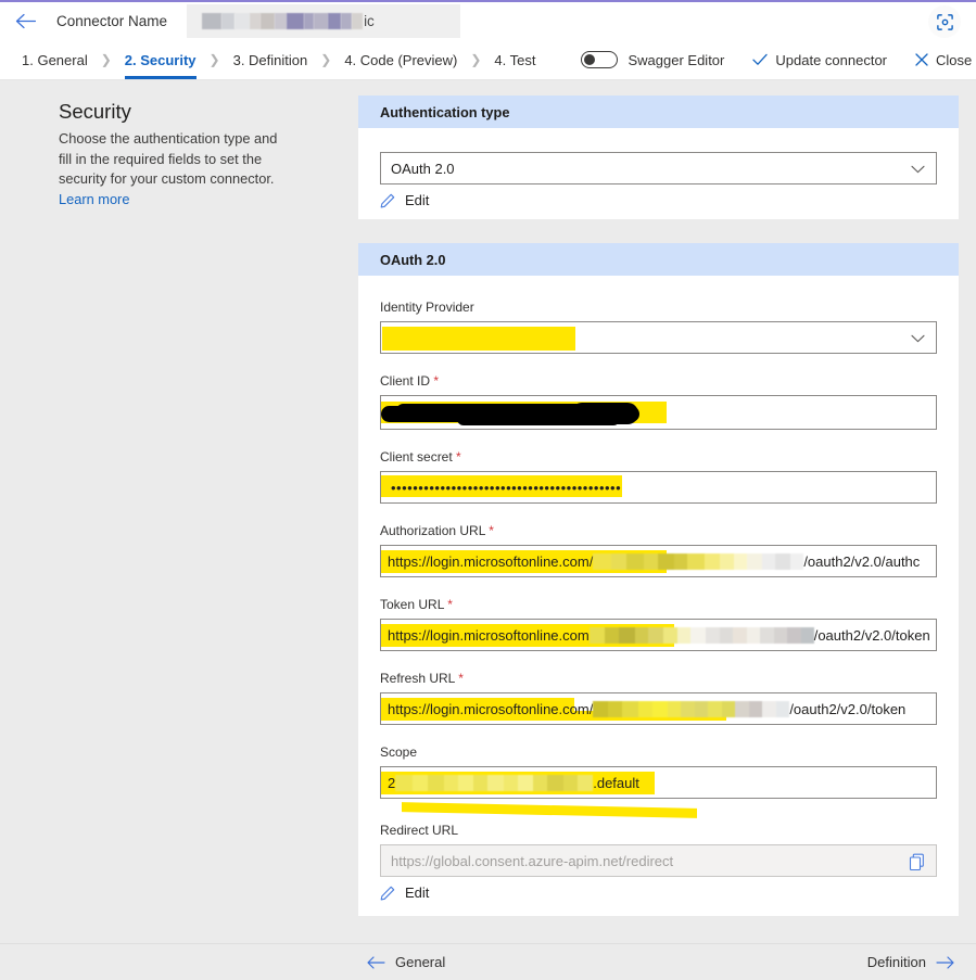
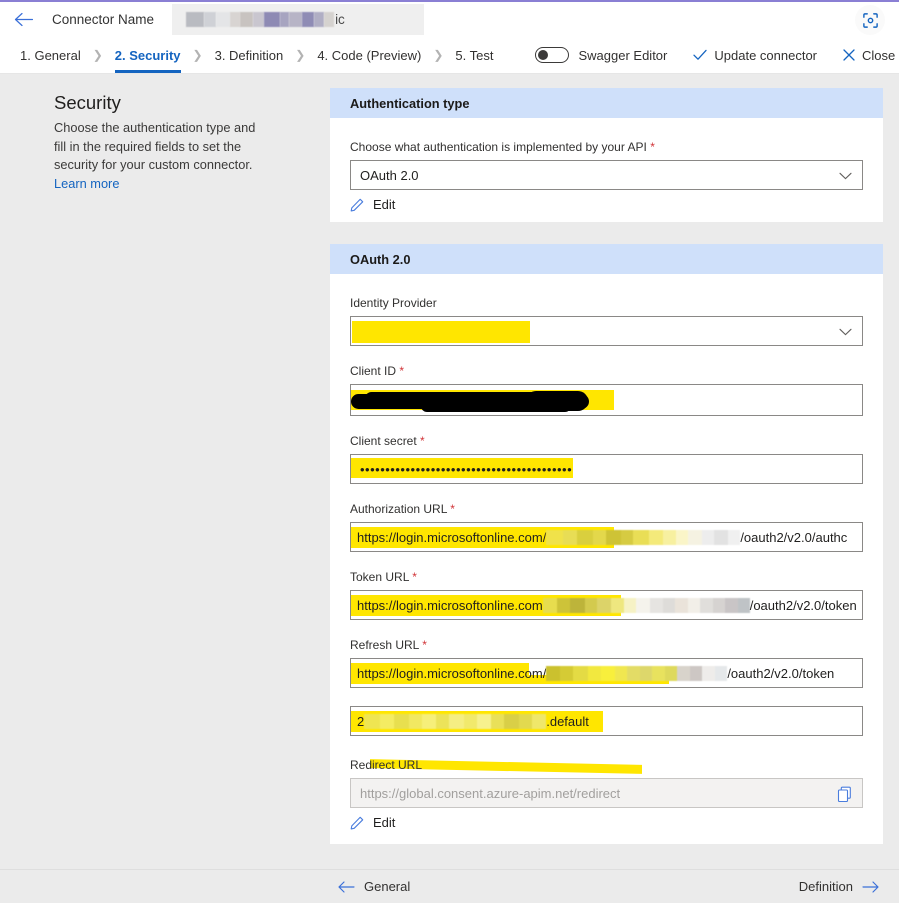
  Connector Name
  ic
  1. General
  ❯
  2. Security
  ❯
  3. Definition
  ❯
  4. Code (Preview)
  ❯
- 4. Test
+ 5. Test
  Swagger Editor
  Update connector
  Close
  Security
  Choose the authentication type and fill in the required fields to set the security for your custom connector. Learn more
  Authentication type
+ Choose what authentication is implemented by your API *
  OAuth 2.0
  Edit
  OAuth 2.0
  Identity Provider
  Client ID *
  Client secret *
  ••••••••••••••••••••••••••••••••••••••••••
  Authorization URL *
  https://login.microsoftonline.com/
  /oauth2/v2.0/authc
  Token URL *
  https://login.microsoftonline.com
  /oauth2/v2.0/token
  Refresh URL *
  https://login.microsoftonline.com/
  /oauth2/v2.0/token
- Scope
  2
  .default
  Redirect URL
  https://global.consent.azure-apim.net/redirect
  Edit
  General
  Definition
